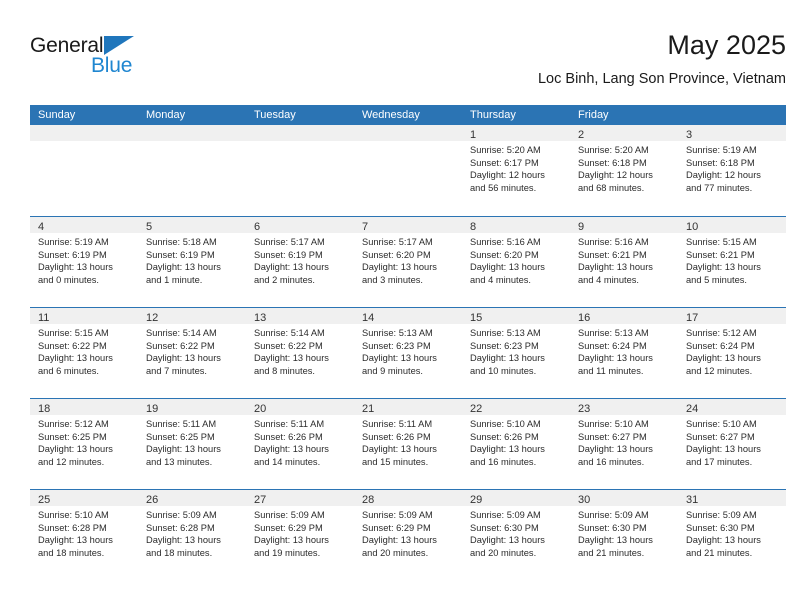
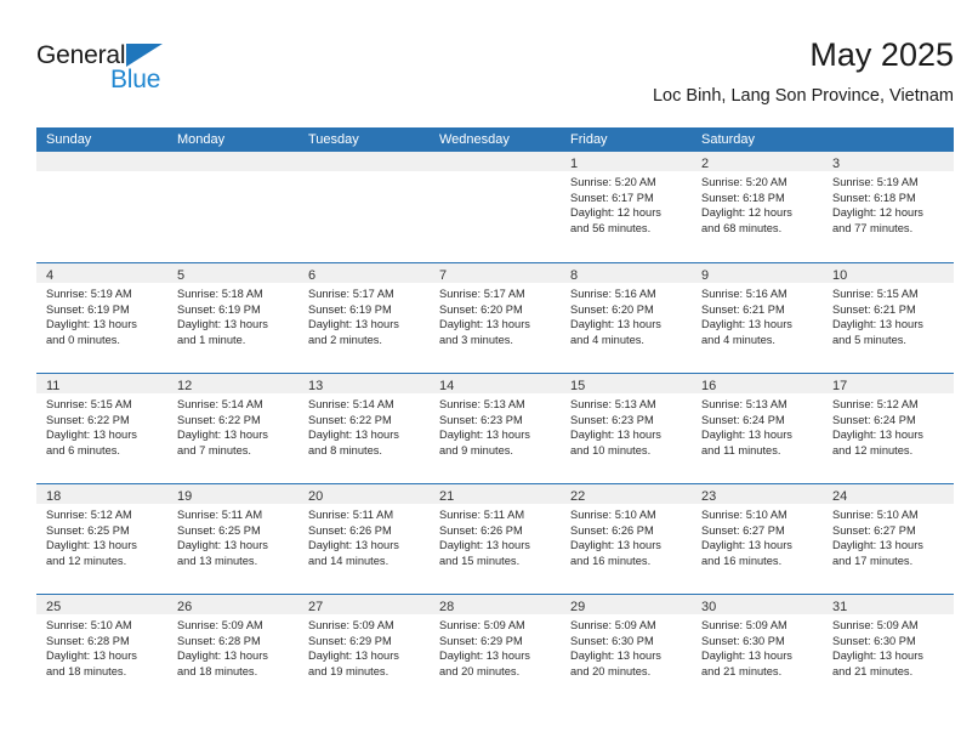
  General
  Blue
  May 2025
  Loc Binh, Lang Son Province, Vietnam
  Sunday
  Monday
  Tuesday
  Wednesday
- Thursday
  Friday
+ Saturday
  1
  Sunrise: 5:20 AM
  Sunset: 6:17 PM
  Daylight: 12 hours
  and 56 minutes.
  2
  Sunrise: 5:20 AM
  Sunset: 6:18 PM
  Daylight: 12 hours
  and 68 minutes.
  3
  Sunrise: 5:19 AM
  Sunset: 6:18 PM
  Daylight: 12 hours
  and 77 minutes.
  4
  Sunrise: 5:19 AM
  Sunset: 6:19 PM
  Daylight: 13 hours
  and 0 minutes.
  5
  Sunrise: 5:18 AM
  Sunset: 6:19 PM
  Daylight: 13 hours
  and 1 minute.
  6
  Sunrise: 5:17 AM
  Sunset: 6:19 PM
  Daylight: 13 hours
  and 2 minutes.
  7
  Sunrise: 5:17 AM
  Sunset: 6:20 PM
  Daylight: 13 hours
  and 3 minutes.
  8
  Sunrise: 5:16 AM
  Sunset: 6:20 PM
  Daylight: 13 hours
  and 4 minutes.
  9
  Sunrise: 5:16 AM
  Sunset: 6:21 PM
  Daylight: 13 hours
  and 4 minutes.
  10
  Sunrise: 5:15 AM
  Sunset: 6:21 PM
  Daylight: 13 hours
  and 5 minutes.
  11
  Sunrise: 5:15 AM
  Sunset: 6:22 PM
  Daylight: 13 hours
  and 6 minutes.
  12
  Sunrise: 5:14 AM
  Sunset: 6:22 PM
  Daylight: 13 hours
  and 7 minutes.
  13
  Sunrise: 5:14 AM
  Sunset: 6:22 PM
  Daylight: 13 hours
  and 8 minutes.
  14
  Sunrise: 5:13 AM
  Sunset: 6:23 PM
  Daylight: 13 hours
  and 9 minutes.
  15
  Sunrise: 5:13 AM
  Sunset: 6:23 PM
  Daylight: 13 hours
  and 10 minutes.
  16
  Sunrise: 5:13 AM
  Sunset: 6:24 PM
  Daylight: 13 hours
  and 11 minutes.
  17
  Sunrise: 5:12 AM
  Sunset: 6:24 PM
  Daylight: 13 hours
  and 12 minutes.
  18
  Sunrise: 5:12 AM
  Sunset: 6:25 PM
  Daylight: 13 hours
  and 12 minutes.
  19
  Sunrise: 5:11 AM
  Sunset: 6:25 PM
  Daylight: 13 hours
  and 13 minutes.
  20
  Sunrise: 5:11 AM
  Sunset: 6:26 PM
  Daylight: 13 hours
  and 14 minutes.
  21
  Sunrise: 5:11 AM
  Sunset: 6:26 PM
  Daylight: 13 hours
  and 15 minutes.
  22
  Sunrise: 5:10 AM
  Sunset: 6:26 PM
  Daylight: 13 hours
  and 16 minutes.
  23
  Sunrise: 5:10 AM
  Sunset: 6:27 PM
  Daylight: 13 hours
  and 16 minutes.
  24
  Sunrise: 5:10 AM
  Sunset: 6:27 PM
  Daylight: 13 hours
  and 17 minutes.
  25
  Sunrise: 5:10 AM
  Sunset: 6:28 PM
  Daylight: 13 hours
  and 18 minutes.
  26
  Sunrise: 5:09 AM
  Sunset: 6:28 PM
  Daylight: 13 hours
  and 18 minutes.
  27
  Sunrise: 5:09 AM
  Sunset: 6:29 PM
  Daylight: 13 hours
  and 19 minutes.
  28
  Sunrise: 5:09 AM
  Sunset: 6:29 PM
  Daylight: 13 hours
  and 20 minutes.
  29
  Sunrise: 5:09 AM
  Sunset: 6:30 PM
  Daylight: 13 hours
  and 20 minutes.
  30
  Sunrise: 5:09 AM
  Sunset: 6:30 PM
  Daylight: 13 hours
  and 21 minutes.
  31
  Sunrise: 5:09 AM
  Sunset: 6:30 PM
  Daylight: 13 hours
  and 21 minutes.
